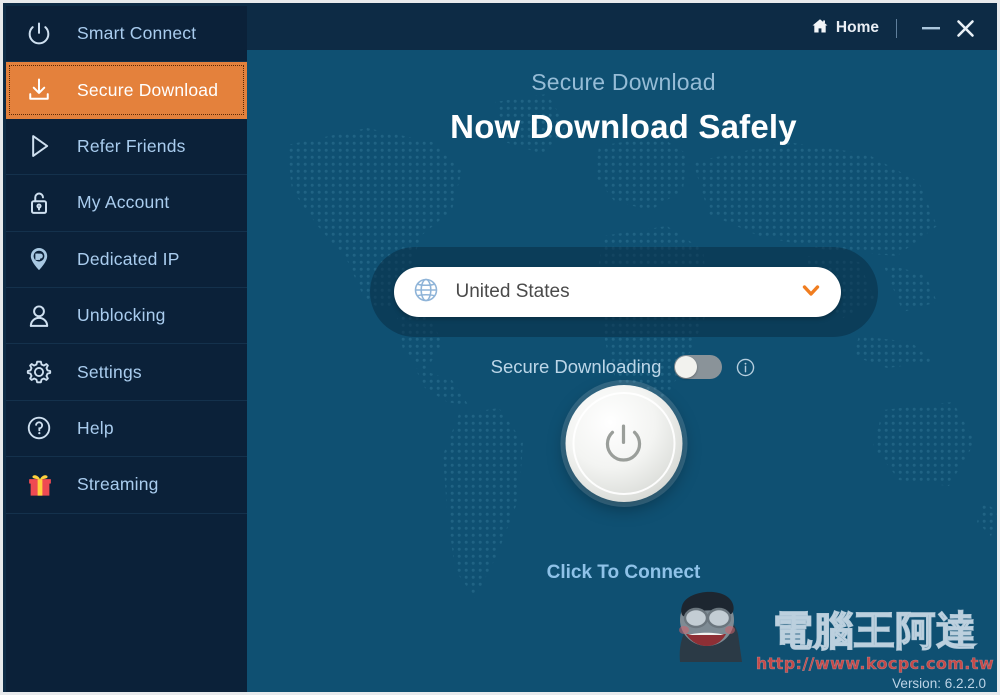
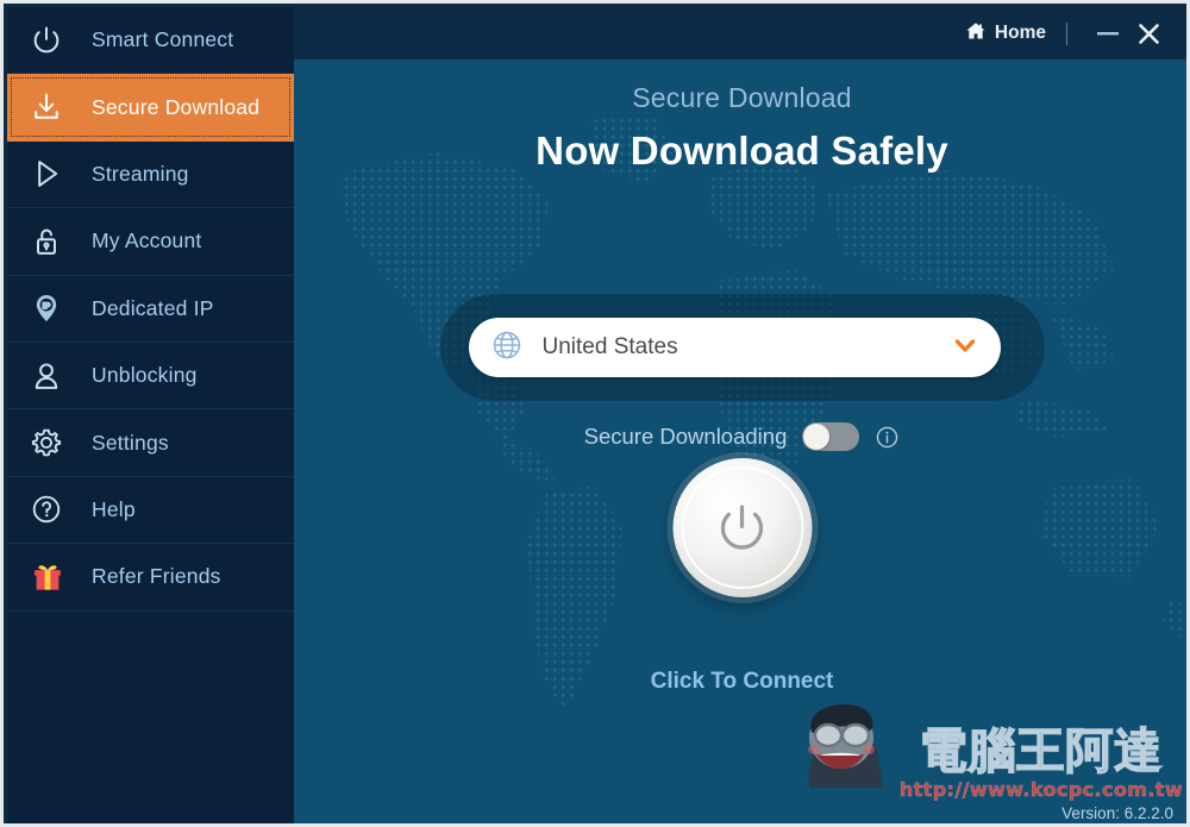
  Smart Connect
  Secure Download
- Refer Friends
+ Streaming
  My Account
  Dedicated IP
  Unblocking
  Settings
  Help
- Streaming
+ Refer Friends
  Home
  Secure Download
  Now Download Safely
  United States
  Secure Downloading
  Click To Connect
  電腦王阿達
  http://www.kocpc.com.tw
  Version: 6.2.2.0
